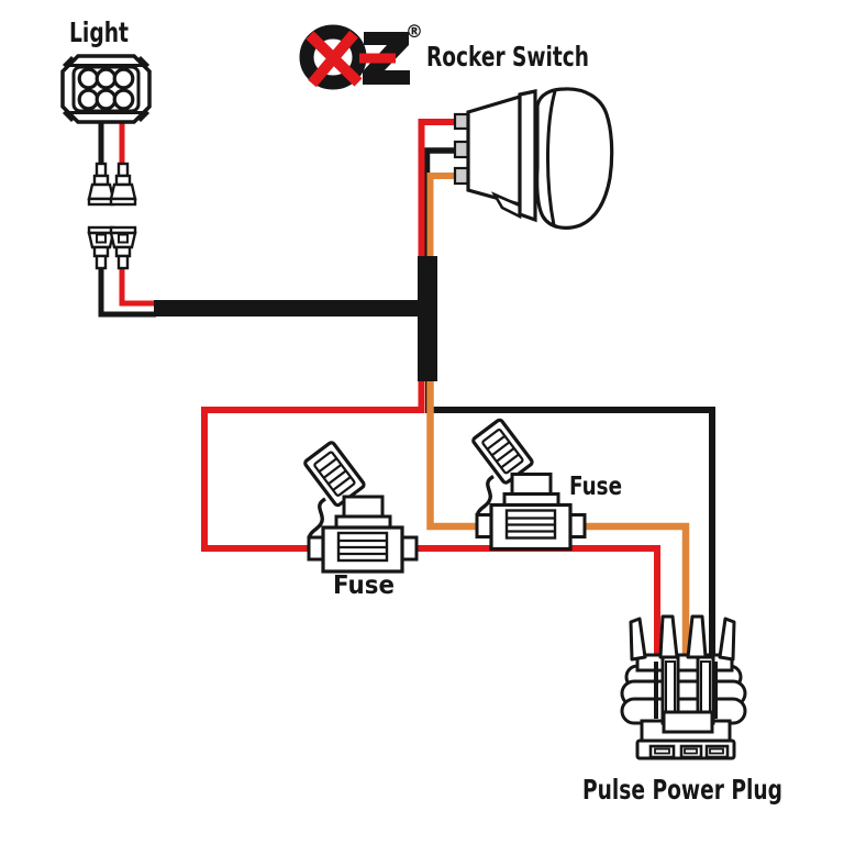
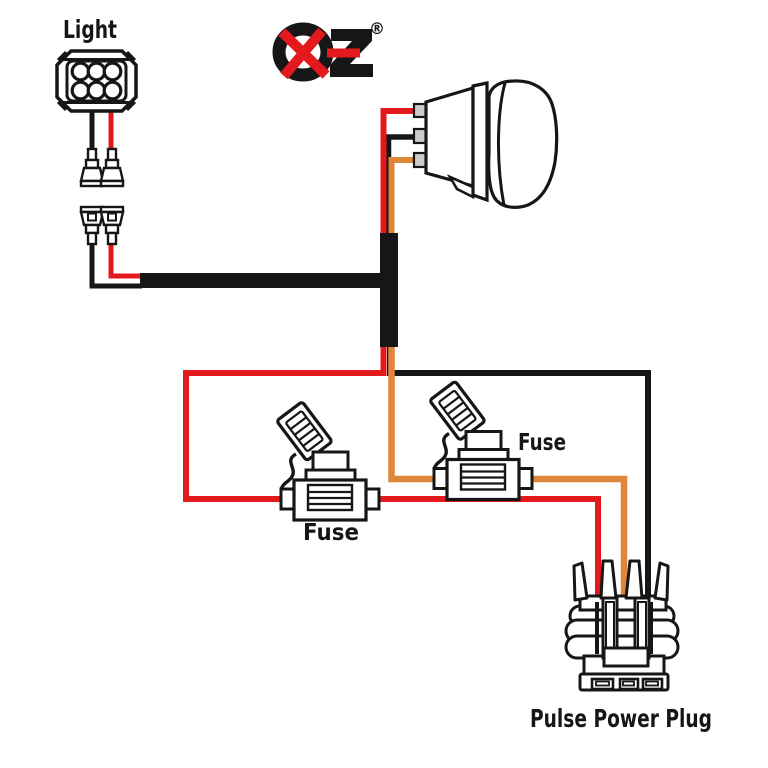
  ®
  Light
- Rocker Switch
  Fuse
  Fuse
  Pulse Power Plug
